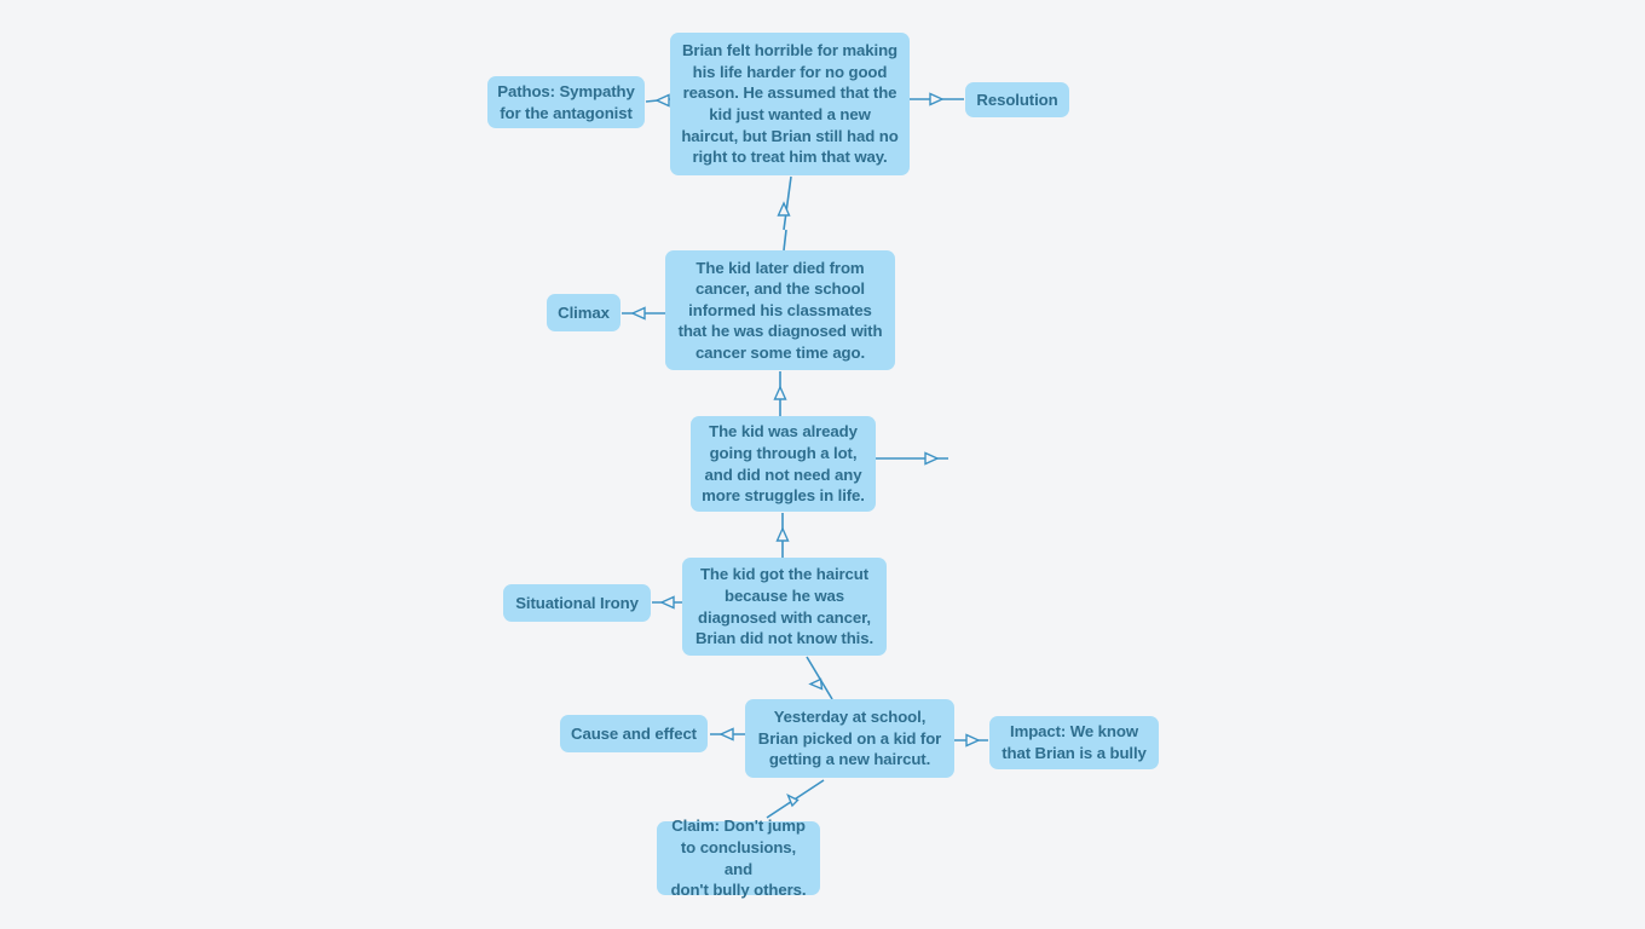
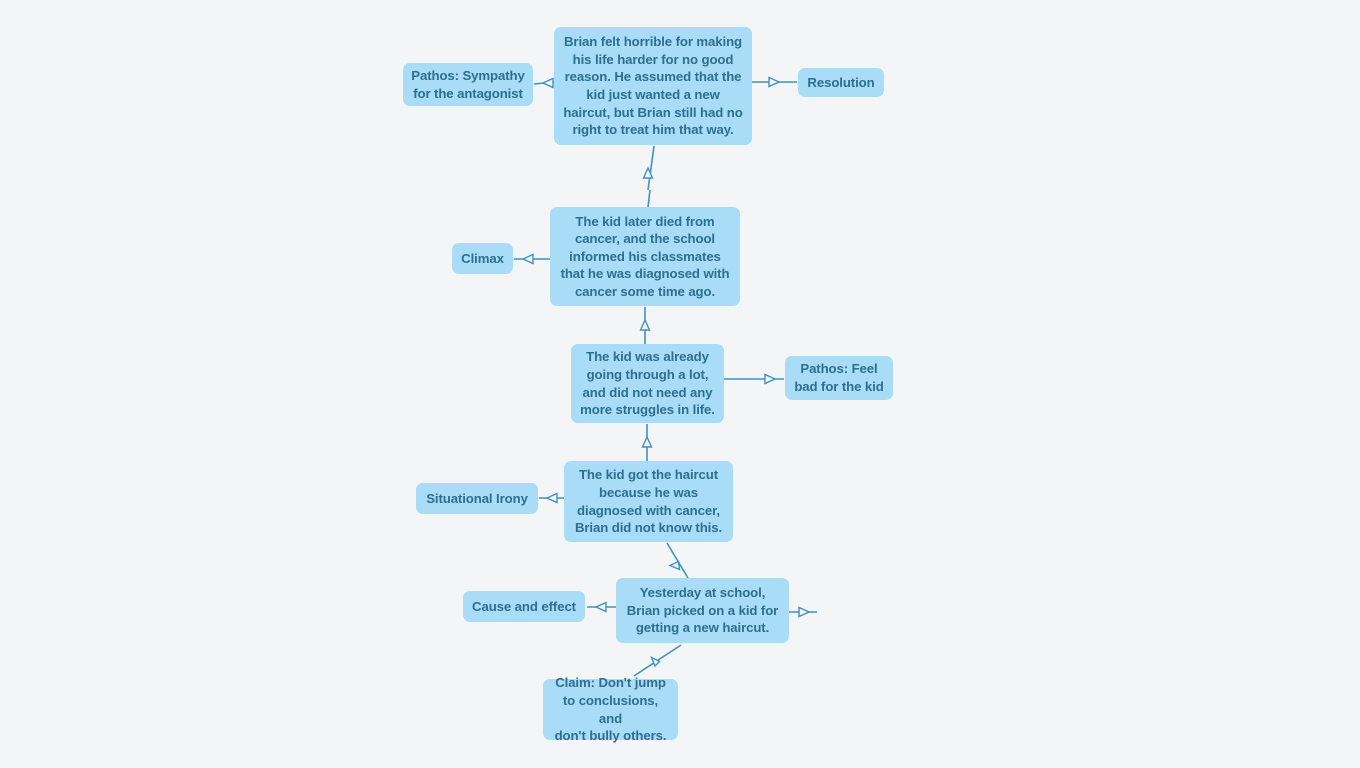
  Yesterday at school,
  Brian picked on a kid for
  getting a new haircut.
  The kid got the haircut
  because he was
  diagnosed with cancer,
  Brian did not know this.
  The kid was already
  going through a lot,
  and did not need any
  more struggles in life.
  The kid later died from
  cancer, and the school
  informed his classmates
  that he was diagnosed with
  cancer some time ago.
  Brian felt horrible for making
  his life harder for no good
  reason. He assumed that the
  kid just wanted a new
  haircut, but Brian still had no
  right to treat him that way.
  Claim: Don't jump
  to conclusions, and
  don't bully others.
  Cause and effect
- Impact: We know
- that Brian is a bully
  Situational Irony
+ Pathos: Feel
+ bad for the kid
  Climax
  Pathos: Sympathy
  for the antagonist
  Resolution
